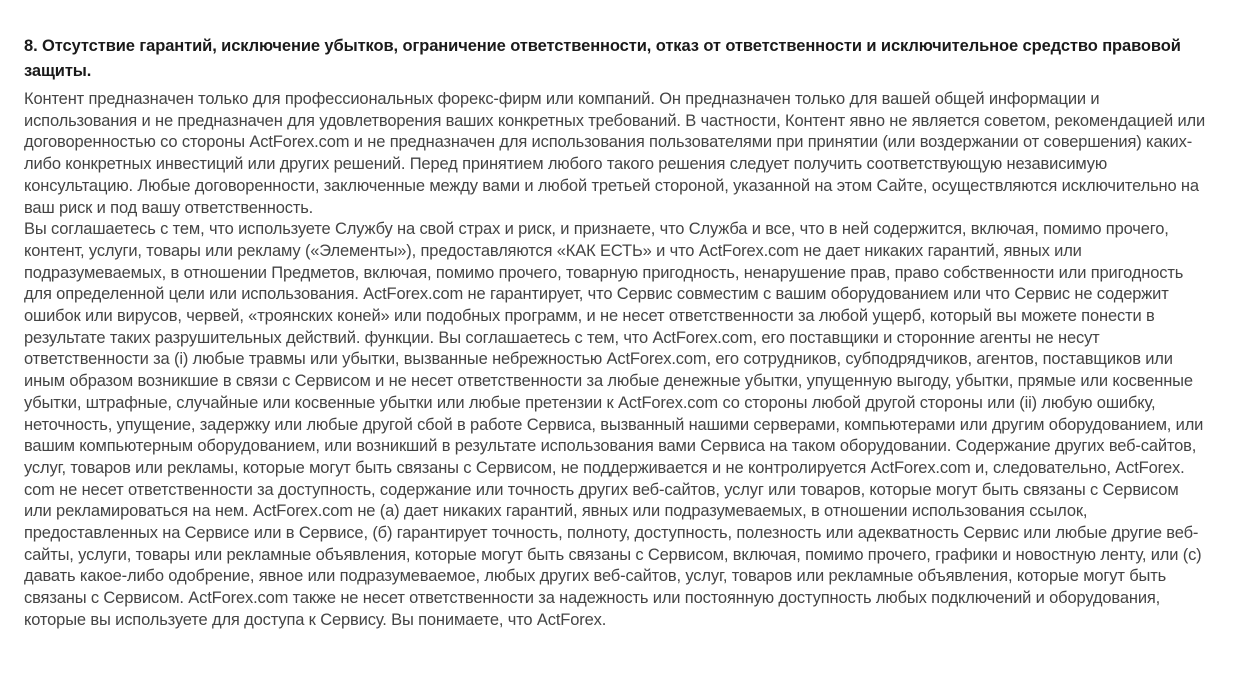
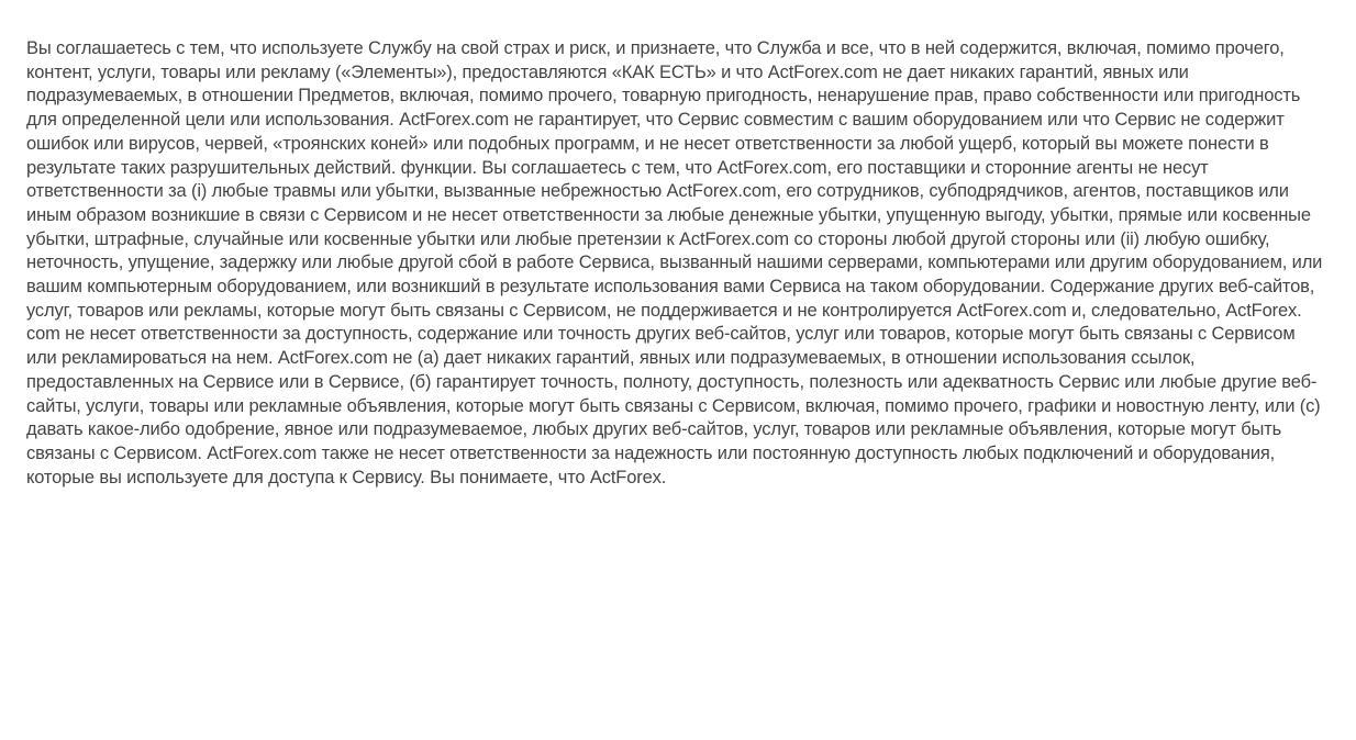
- 8. Отсутствие гарантий, исключение убытков, ограничение ответственности, отказ от ответственности и исключительное средство правовой защиты.
- Контент предназначен только для профессиональных форекс-фирм или компаний. Он предназначен только для вашей общей информации и использования и не предназначен для удовлетворения ваших конкретных требований. В частности, Контент явно не является советом, рекомендацией или договоренностью со стороны ActForex.com и не предназначен для использования пользователями при принятии (или воздержании от совершения) каких-либо конкретных инвестиций или других решений. Перед принятием любого такого решения следует получить соответствующую независимую консультацию. Любые договоренности, заключенные между вами и любой третьей стороной, указанной на этом Сайте, осуществляются исключительно на ваш риск и под вашу ответственность.
  Вы соглашаетесь с тем, что используете Службу на свой страх и риск, и признаете, что Служба и все, что в ней содержится, включая, помимо прочего, контент, услуги, товары или рекламу («Элементы»), предоставляются «КАК ЕСТЬ» и что ActForex.com не дает никаких гарантий, явных или подразумеваемых, в отношении Предметов, включая, помимо прочего, товарную пригодность, ненарушение прав, право собственности или пригодность для определенной цели или использования. ActForex.com не гарантирует, что Сервис совместим с вашим оборудованием или что Сервис не содержит ошибок или вирусов, червей, «троянских коней» или подобных программ, и не несет ответственности за любой ущерб, который вы можете понести в результате таких разрушительных действий. функции. Вы соглашаетесь с тем, что ActForex.com, его поставщики и сторонние агенты не несут ответственности за (i) любые травмы или убытки, вызванные небрежностью ActForex.com, его сотрудников, субподрядчиков, агентов, поставщиков или иным образом возникшие в связи с Сервисом и не несет ответственности за любые денежные убытки, упущенную выгоду, убытки, прямые или косвенные убытки, штрафные, случайные или косвенные убытки или любые претензии к ActForex.com со стороны любой другой стороны или (ii) любую ошибку, неточность, упущение, задержку или любые другой сбой в работе Сервиса, вызванный нашими серверами, компьютерами или другим оборудованием, или вашим компьютерным оборудованием, или возникший в результате использования вами Сервиса на таком оборудовании. Содержание других веб-сайтов, услуг, товаров или рекламы, которые могут быть связаны с Сервисом, не поддерживается и не контролируется ActForex.com и, следовательно, ActForex. com не несет ответственности за доступность, содержание или точность других веб-сайтов, услуг или товаров, которые могут быть связаны с Сервисом или рекламироваться на нем. ActForex.com не (а) дает никаких гарантий, явных или подразумеваемых, в отношении использования ссылок, предоставленных на Сервисе или в Сервисе, (б) гарантирует точность, полноту, доступность, полезность или адекватность Сервис или любые другие веб-сайты, услуги, товары или рекламные объявления, которые могут быть связаны с Сервисом, включая, помимо прочего, графики и новостную ленту, или (с) давать какое-либо одобрение, явное или подразумеваемое, любых других веб-сайтов, услуг, товаров или рекламные объявления, которые могут быть связаны с Сервисом. ActForex.com также не несет ответственности за надежность или постоянную доступность любых подключений и оборудования, которые вы используете для доступа к Сервису. Вы понимаете, что ActForex.
